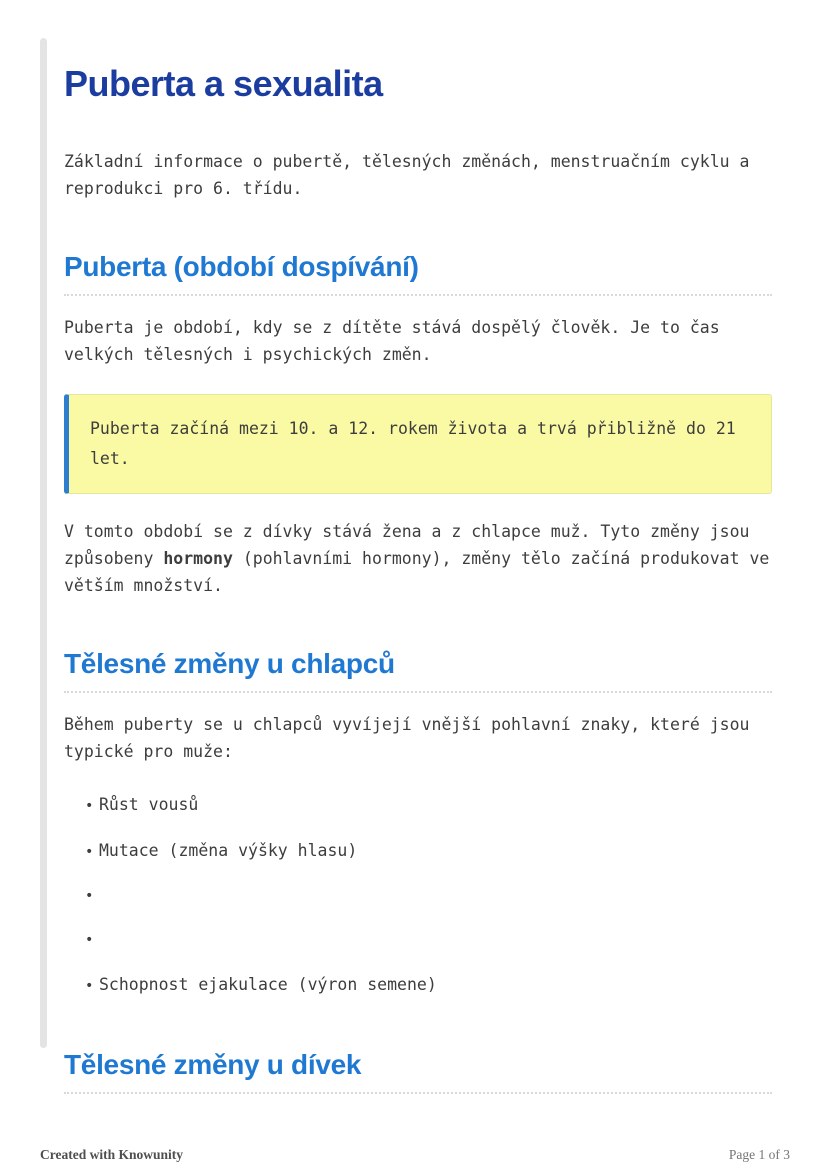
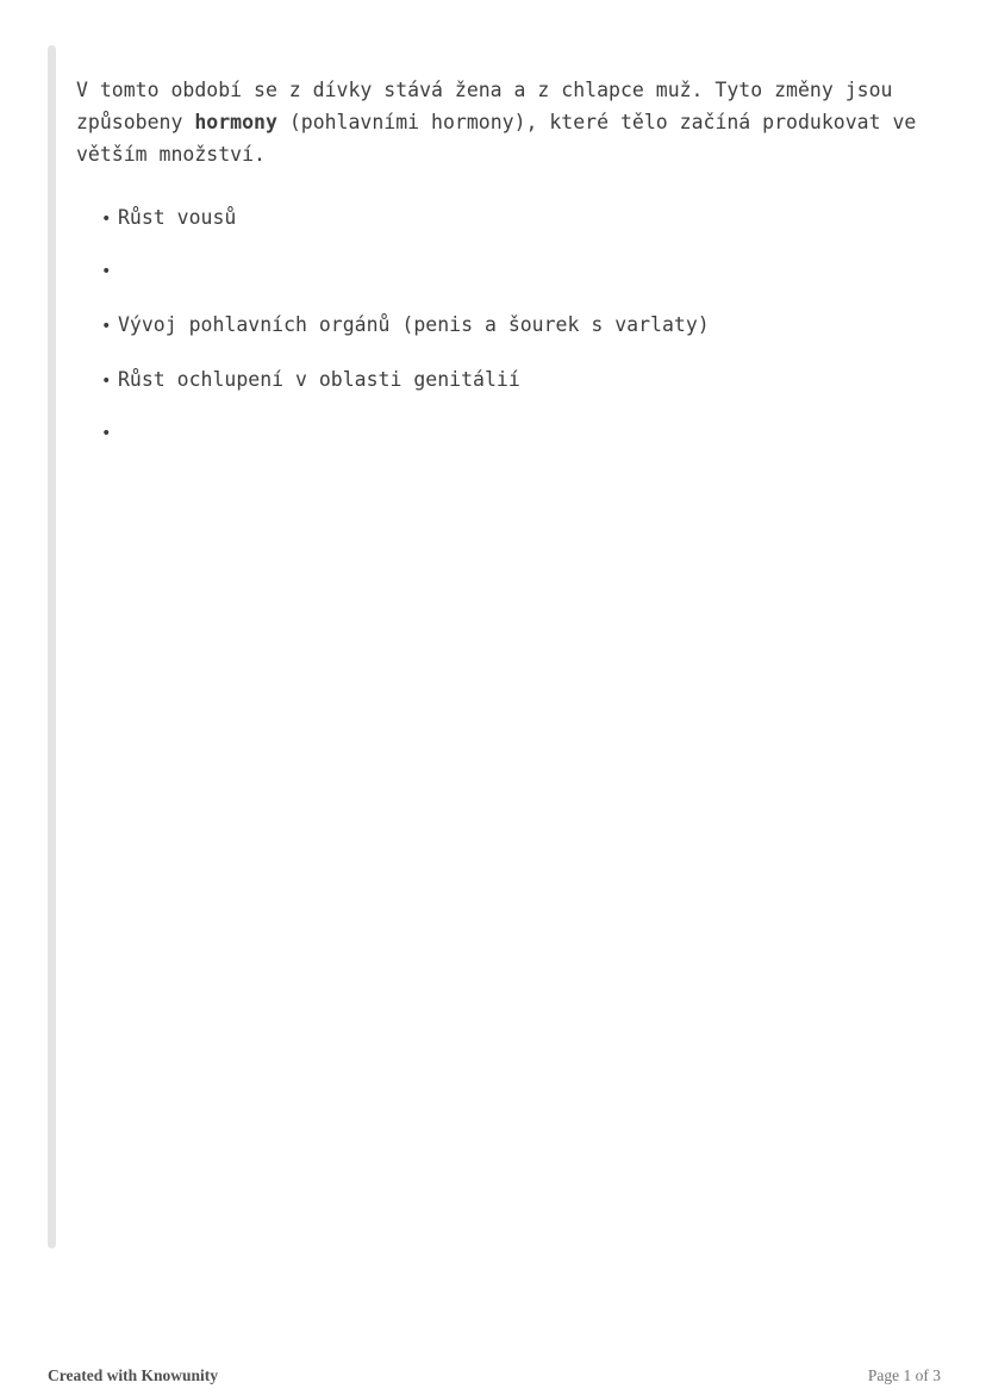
- Puberta a sexualita
- Základní informace o pubertě, tělesných změnách, menstruačním cyklu a reprodukci pro 6. třídu.
- Puberta (období dospívání)
- Puberta je období, kdy se z dítěte stává dospělý člověk. Je to čas velkých tělesných i psychických změn.
- Puberta začíná mezi 10. a 12. rokem života a trvá přibližně do 21 let.
- V tomto období se z dívky stává žena a z chlapce muž. Tyto změny jsou způsobeny hormony (pohlavními hormony), změny tělo začíná produkovat ve větším množství.
+ V tomto období se z dívky stává žena a z chlapce muž. Tyto změny jsou způsobeny hormony (pohlavními hormony), které tělo začíná produkovat ve větším množství.
- Tělesné změny u chlapců
- Během puberty se u chlapců vyvíjejí vnější pohlavní znaky, které jsou typické pro muže:
  •
  Růst vousů
  •
- Mutace (změna výšky hlasu)
  •
+ Vývoj pohlavních orgánů (penis a šourek s varlaty)
  •
+ Růst ochlupení v oblasti genitálií
  •
- Schopnost ejakulace (výron semene)
- Tělesné změny u dívek
  Created with Knowunity
  Page 1 of 3
